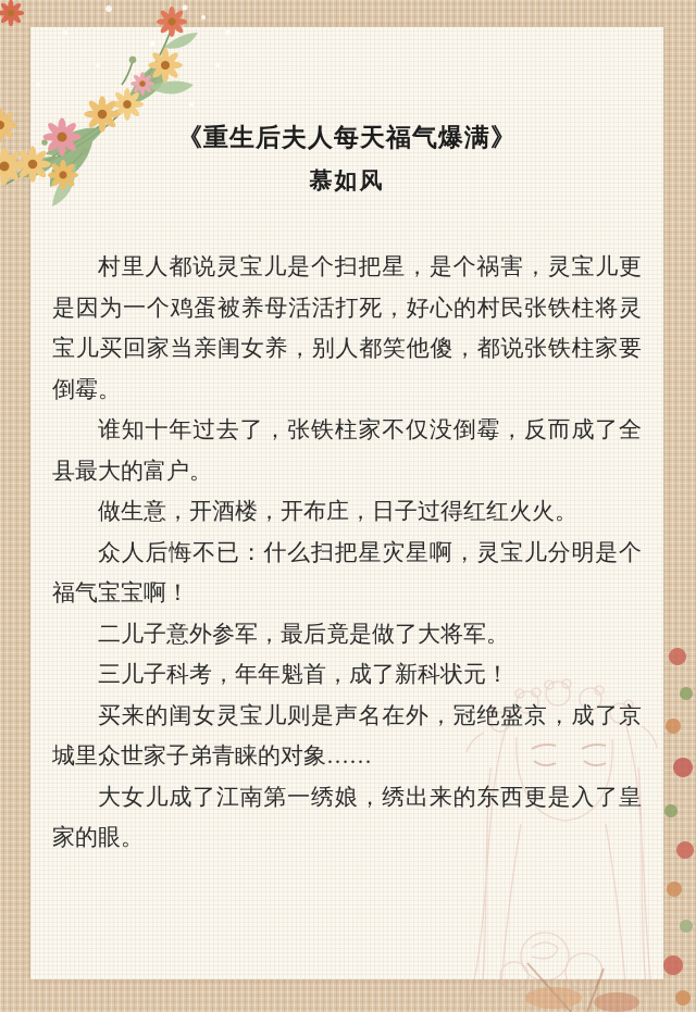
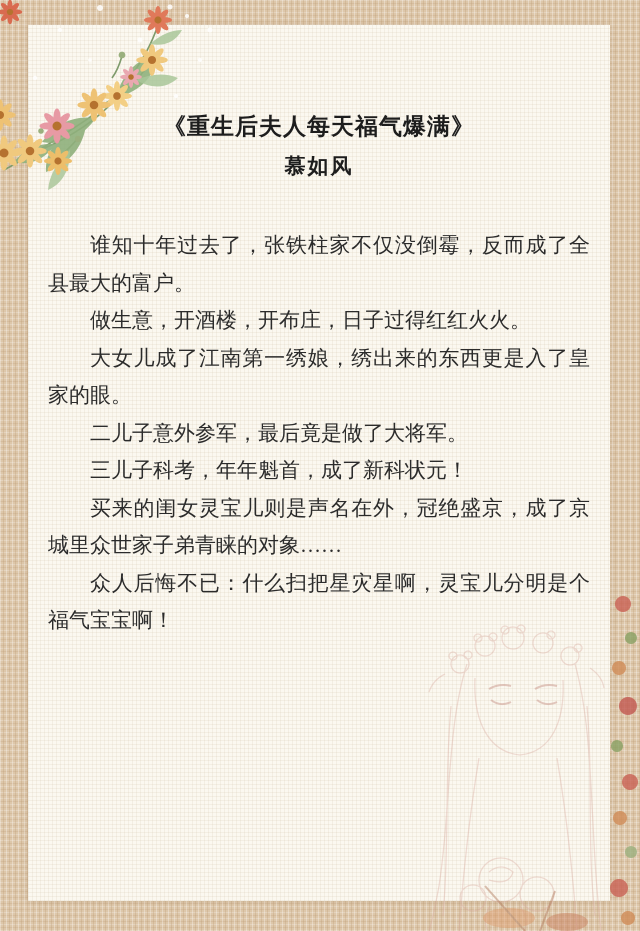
  《重生后夫人每天福气爆满》
  慕如风
- 村里人都说灵宝儿是个扫把星，是个祸害，灵宝儿更是因为一个鸡蛋被养母活活打死，好心的村民张铁柱将灵宝儿买回家当亲闺女养，别人都笑他傻，都说张铁柱家要倒霉。
  谁知十年过去了，张铁柱家不仅没倒霉，反而成了全县最大的富户。
  做生意，开酒楼，开布庄，日子过得红红火火。
- 众人后悔不已：什么扫把星灾星啊，灵宝儿分明是个福气宝宝啊！
+ 大女儿成了江南第一绣娘，绣出来的东西更是入了皇家的眼。
  二儿子意外参军，最后竟是做了大将军。
  三儿子科考，年年魁首，成了新科状元！
  买来的闺女灵宝儿则是声名在外，冠绝盛京，成了京城里众世家子弟青睐的对象……
- 大女儿成了江南第一绣娘，绣出来的东西更是入了皇家的眼。
+ 众人后悔不已：什么扫把星灾星啊，灵宝儿分明是个福气宝宝啊！
